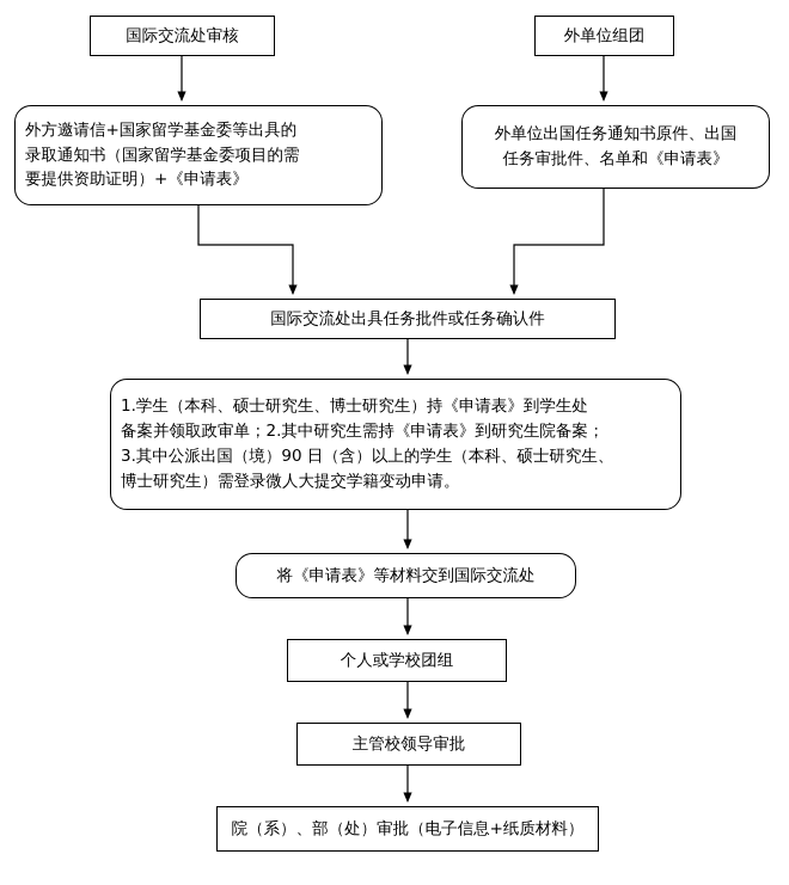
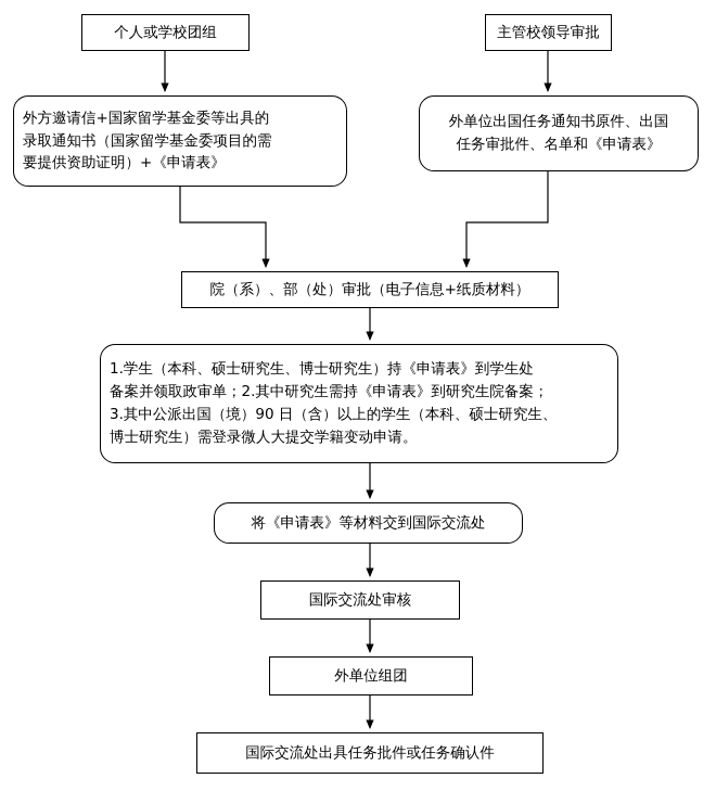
- 国际交流处审核
+ 个人或学校团组
- 外单位组团
+ 主管校领导审批
  外方邀请信+国家留学基金委等出具的
  录取通知书（国家留学基金委项目的需
  要提供资助证明）+《申请表》
  外单位出国任务通知书原件、出国
  任务审批件、名单和《申请表》
- 国际交流处出具任务批件或任务确认件
+ 院（系）、部（处）审批（电子信息+纸质材料）
  1.学生（本科、硕士研究生、博士研究生）持《申请表》到学生处
  备案并领取政审单；2.其中研究生需持《申请表》到研究生院备案；
  3.其中公派出国（境）90 日（含）以上的学生（本科、硕士研究生、
  博士研究生）需登录微人大提交学籍变动申请。
  将《申请表》等材料交到国际交流处
- 个人或学校团组
+ 国际交流处审核
- 主管校领导审批
+ 外单位组团
- 院（系）、部（处）审批（电子信息+纸质材料）
+ 国际交流处出具任务批件或任务确认件
